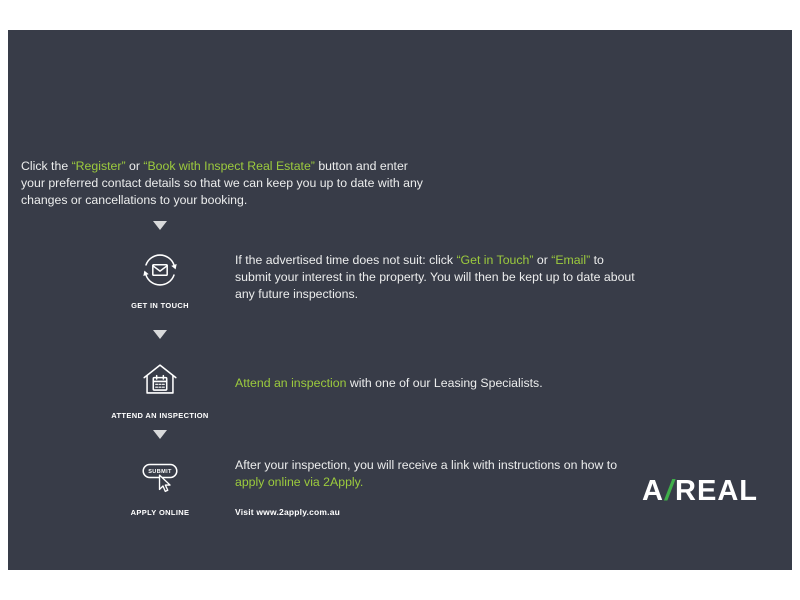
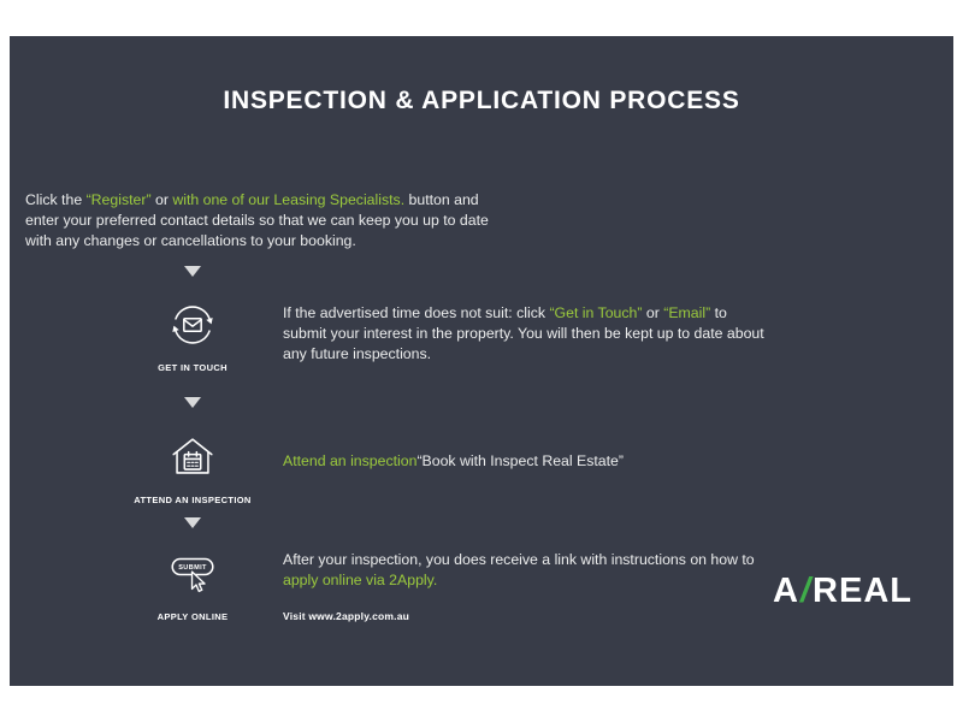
+ INSPECTION & APPLICATION PROCESS
- Click the “Register” or “Book with Inspect Real Estate” button and enter your preferred contact details so that we can keep you up to date with any changes or cancellations to your booking.
+ Click the “Register” or with one of our Leasing Specialists. button and enter your preferred contact details so that we can keep you up to date with any changes or cancellations to your booking.
  GET IN TOUCH
  If the advertised time does not suit: click “Get in Touch” or “Email” to submit your interest in the property. You will then be kept up to date about any future inspections.
  ATTEND AN INSPECTION
- Attend an inspection with one of our Leasing Specialists.
+ Attend an inspection“Book with Inspect Real Estate”
  APPLY ONLINE
- After your inspection, you will receive a link with instructions on how to apply online via 2Apply.
+ After your inspection, you does receive a link with instructions on how to apply online via 2Apply.
  Visit www.2apply.com.au
  A/REAL
